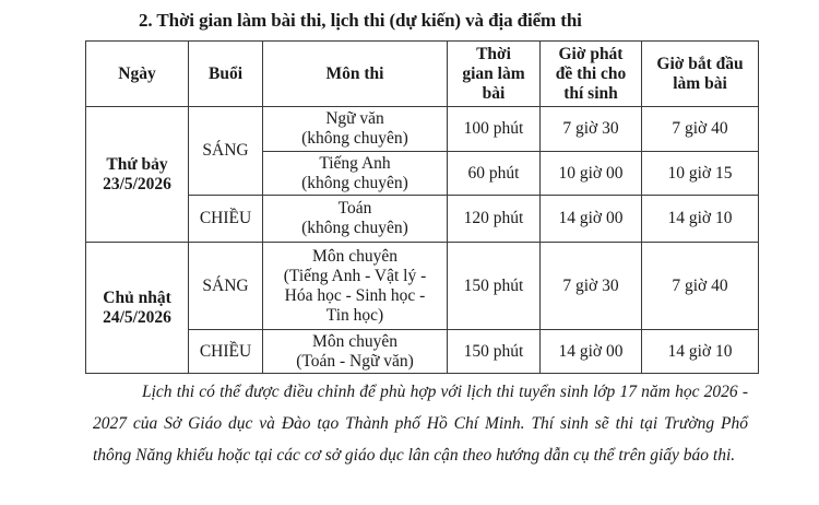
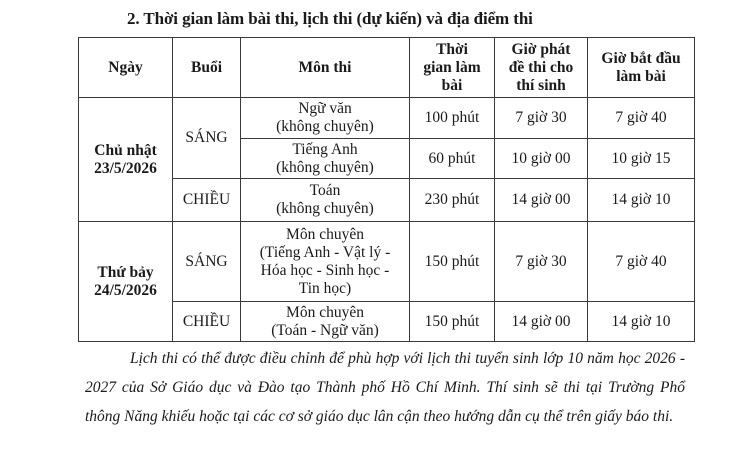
  2. Thời gian làm bài thi, lịch thi (dự kiến) và địa điểm thi
  Ngày	Buổi	Môn thi	Thời gian làm bài	Giờ phát đề thi cho thí sinh	Giờ bắt đầu làm bài
- Thứ bảy 23/5/2026	SÁNG	Ngữ văn (không chuyên)	100 phút	7 giờ 30	7 giờ 40
+ Chủ nhật 23/5/2026	SÁNG	Ngữ văn (không chuyên)	100 phút	7 giờ 30	7 giờ 40
  Tiếng Anh (không chuyên)	60 phút	10 giờ 00	10 giờ 15
- CHIỀU	Toán (không chuyên)	120 phút	14 giờ 00	14 giờ 10
+ CHIỀU	Toán (không chuyên)	230 phút	14 giờ 00	14 giờ 10
- Chủ nhật 24/5/2026	SÁNG	Môn chuyên (Tiếng Anh - Vật lý - Hóa học - Sinh học - Tin học)	150 phút	7 giờ 30	7 giờ 40
+ Thứ bảy 24/5/2026	SÁNG	Môn chuyên (Tiếng Anh - Vật lý - Hóa học - Sinh học - Tin học)	150 phút	7 giờ 30	7 giờ 40
  CHIỀU	Môn chuyên (Toán - Ngữ văn)	150 phút	14 giờ 00	14 giờ 10
- Lịch thi có thể được điều chỉnh để phù hợp với lịch thi tuyển sinh lớp 17 năm học 2026 - 2027 của Sở Giáo dục và Đào tạo Thành phố Hồ Chí Minh. Thí sinh sẽ thi tại Trường Phổ thông Năng khiếu hoặc tại các cơ sở giáo dục lân cận theo hướng dẫn cụ thể trên giấy báo thi.
+ Lịch thi có thể được điều chỉnh để phù hợp với lịch thi tuyển sinh lớp 10 năm học 2026 - 2027 của Sở Giáo dục và Đào tạo Thành phố Hồ Chí Minh. Thí sinh sẽ thi tại Trường Phổ thông Năng khiếu hoặc tại các cơ sở giáo dục lân cận theo hướng dẫn cụ thể trên giấy báo thi.
